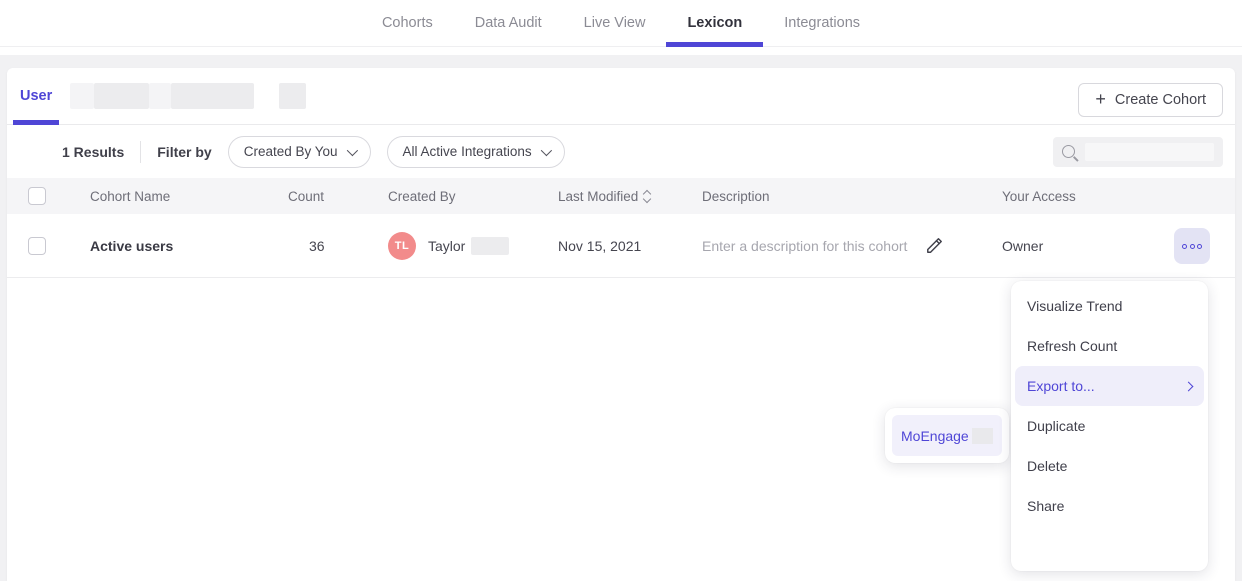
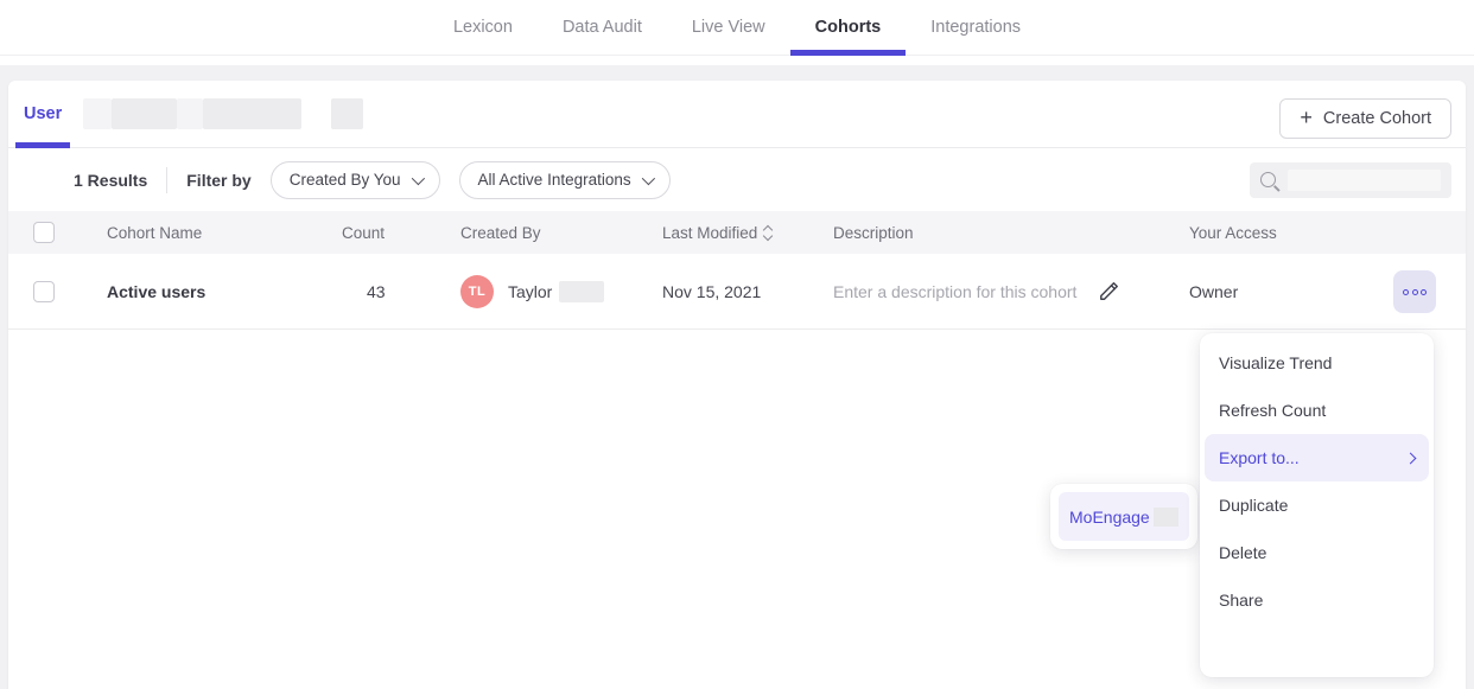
- Cohorts
+ Lexicon
  Data Audit
  Live View
- Lexicon
+ Cohorts
  Integrations
  User
  +
  Create Cohort
  1 Results
  Filter by
  Created By You
  All Active Integrations
  Cohort Name
  Count
  Created By
  Last Modified
  Description
  Your Access
  Active users
- 36
+ 43
  TL
  Taylor
  Nov 15, 2021
  Enter a description for this cohort
  Owner
  MoEngage
  Visualize Trend
  Refresh Count
  Export to...
  Duplicate
  Delete
  Share
